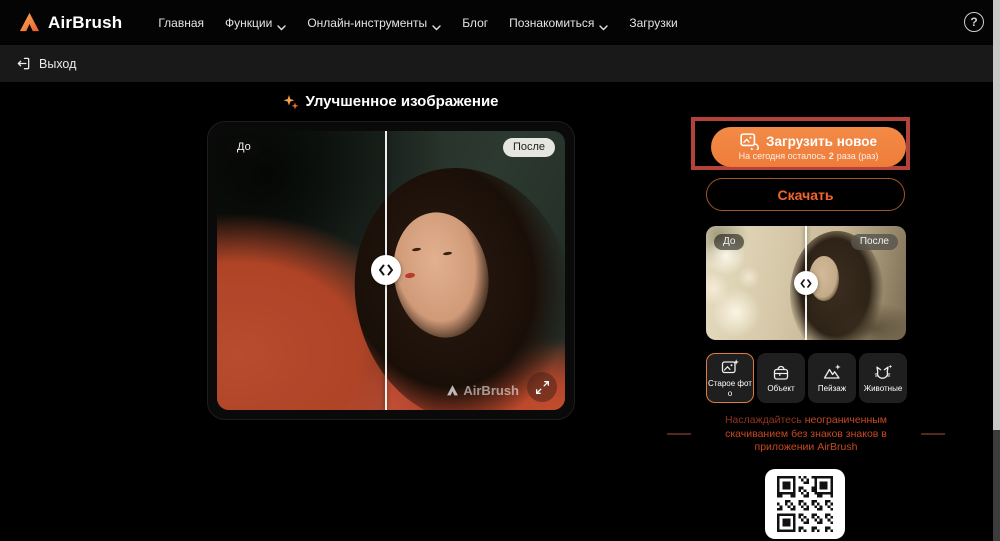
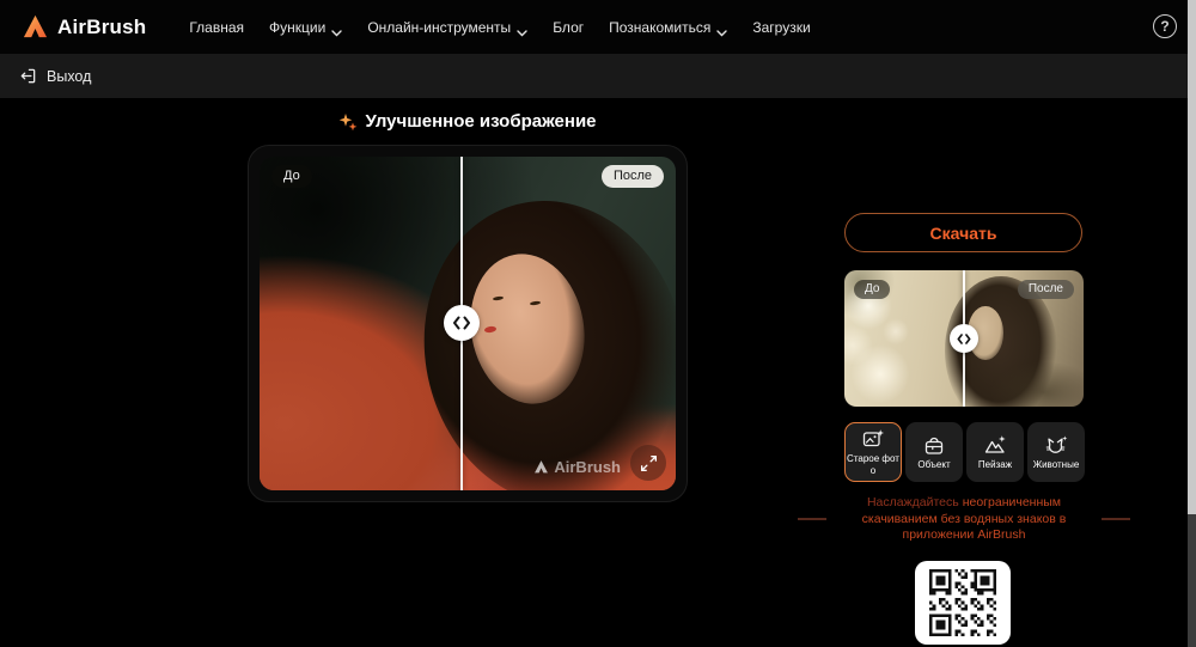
  AirBrush
  Главная
  Функции
  Онлайн-инструменты
  Блог
  Познакомиться
  Загрузки
  ?
  Выход
  Улучшенное изображение
  До
  После
  AirBrush
- Загрузить новое
- На сегодня осталось
- 2
- раза (раз)
  Скачать
  До
  После
  Старое фото
  Объект
  Пейзаж
  Животные
  Наслаждайтесь неограниченным
- скачиванием без знаков знаков в
+ скачиванием без водяных знаков в
  приложении AirBrush
